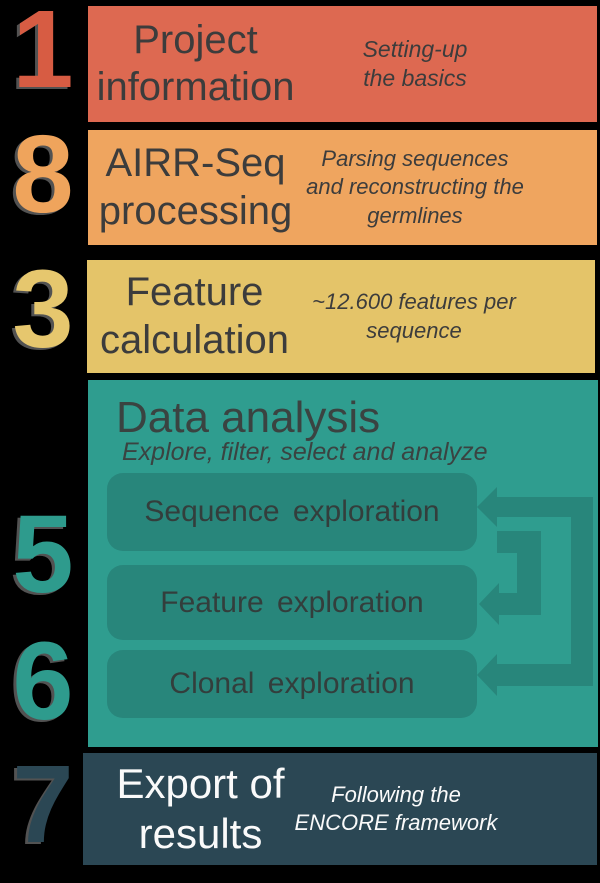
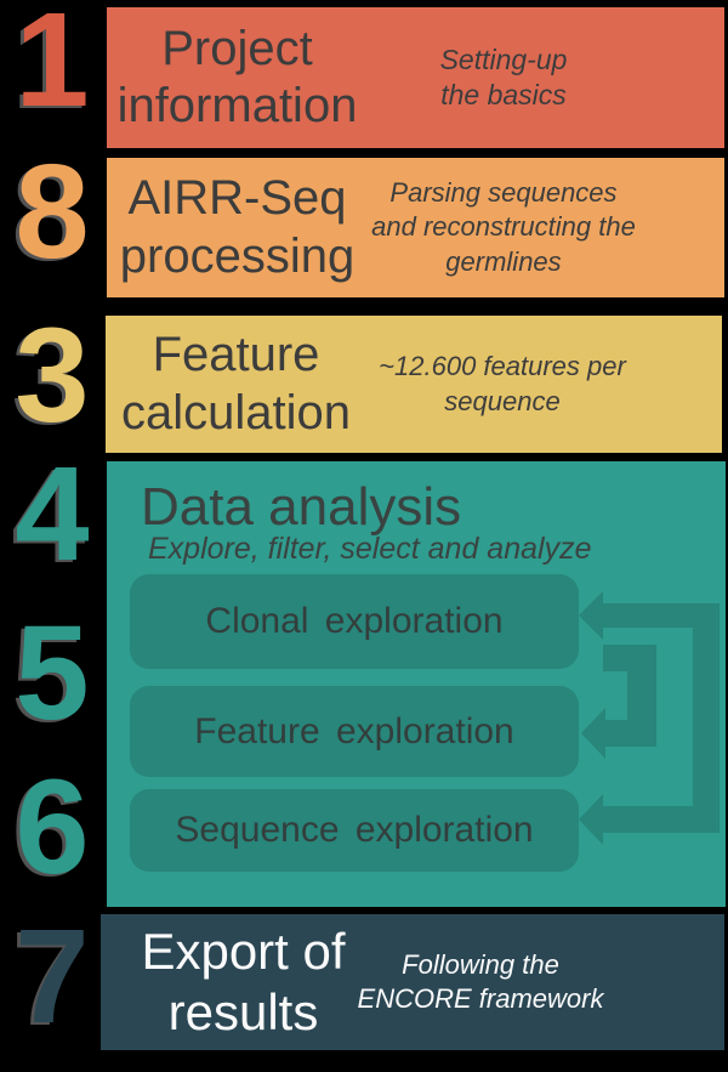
  1
  8
  3
+ 4
  5
  6
  7
  Project
  information
  Setting-up
  the basics
  AIRR-Seq
  processing
  Parsing sequences
  and reconstructing the
  germlines
  Feature
  calculation
  ~12.600 features per
  sequence
  Data analysis
  Explore, filter, select and analyze
- Sequence exploration
+ Clonal exploration
  Feature exploration
- Clonal exploration
+ Sequence exploration
  Export of
  results
  Following the
  ENCORE framework
